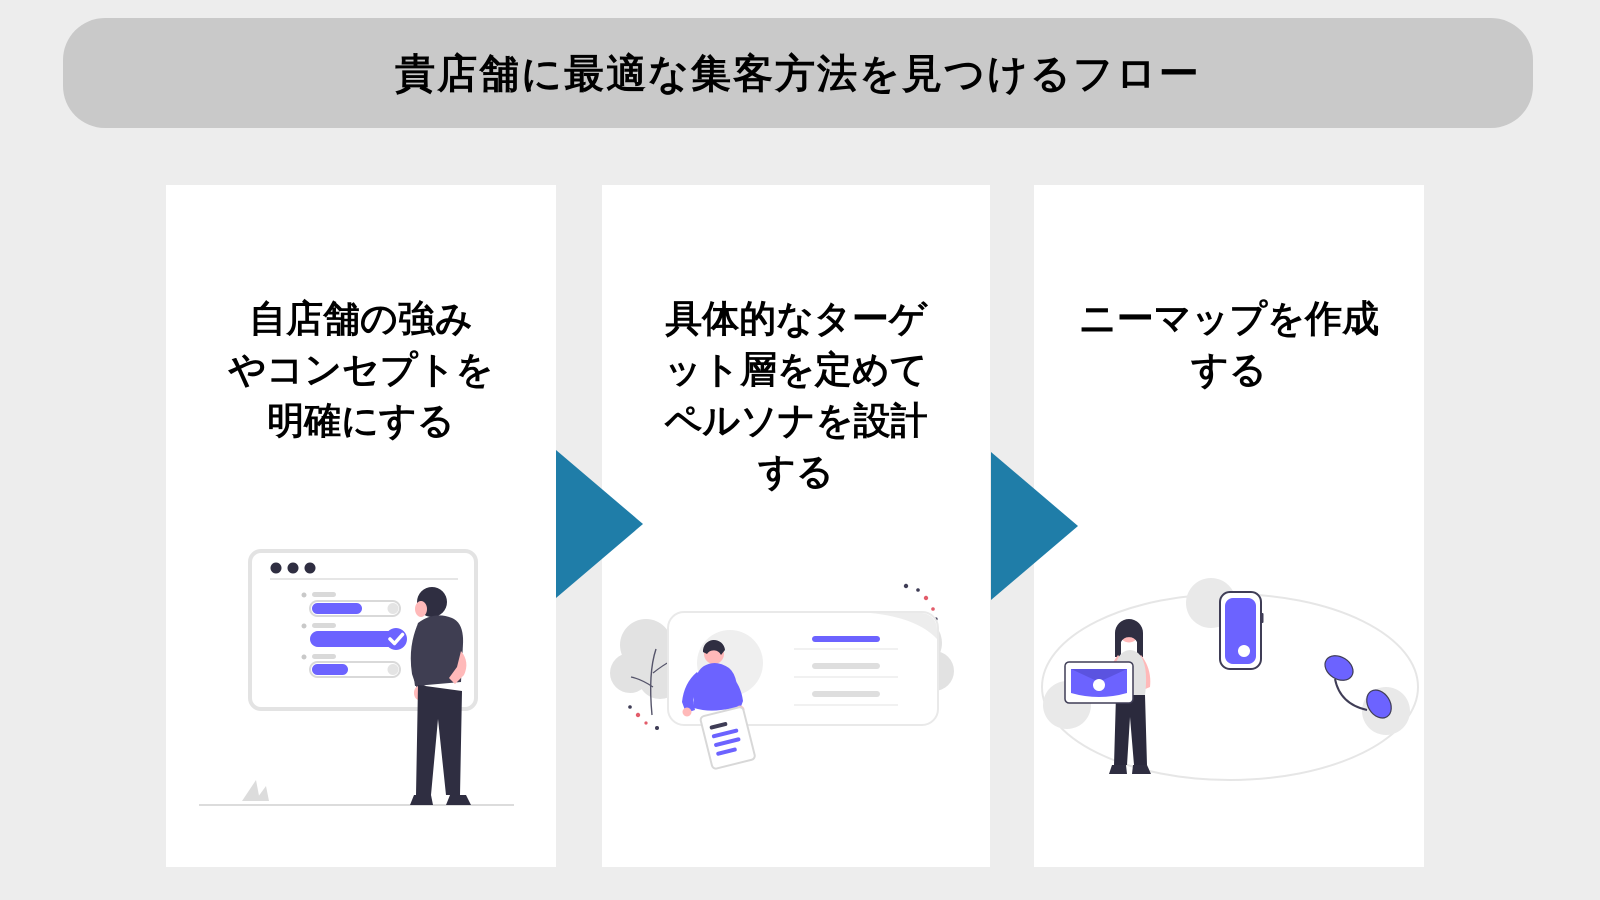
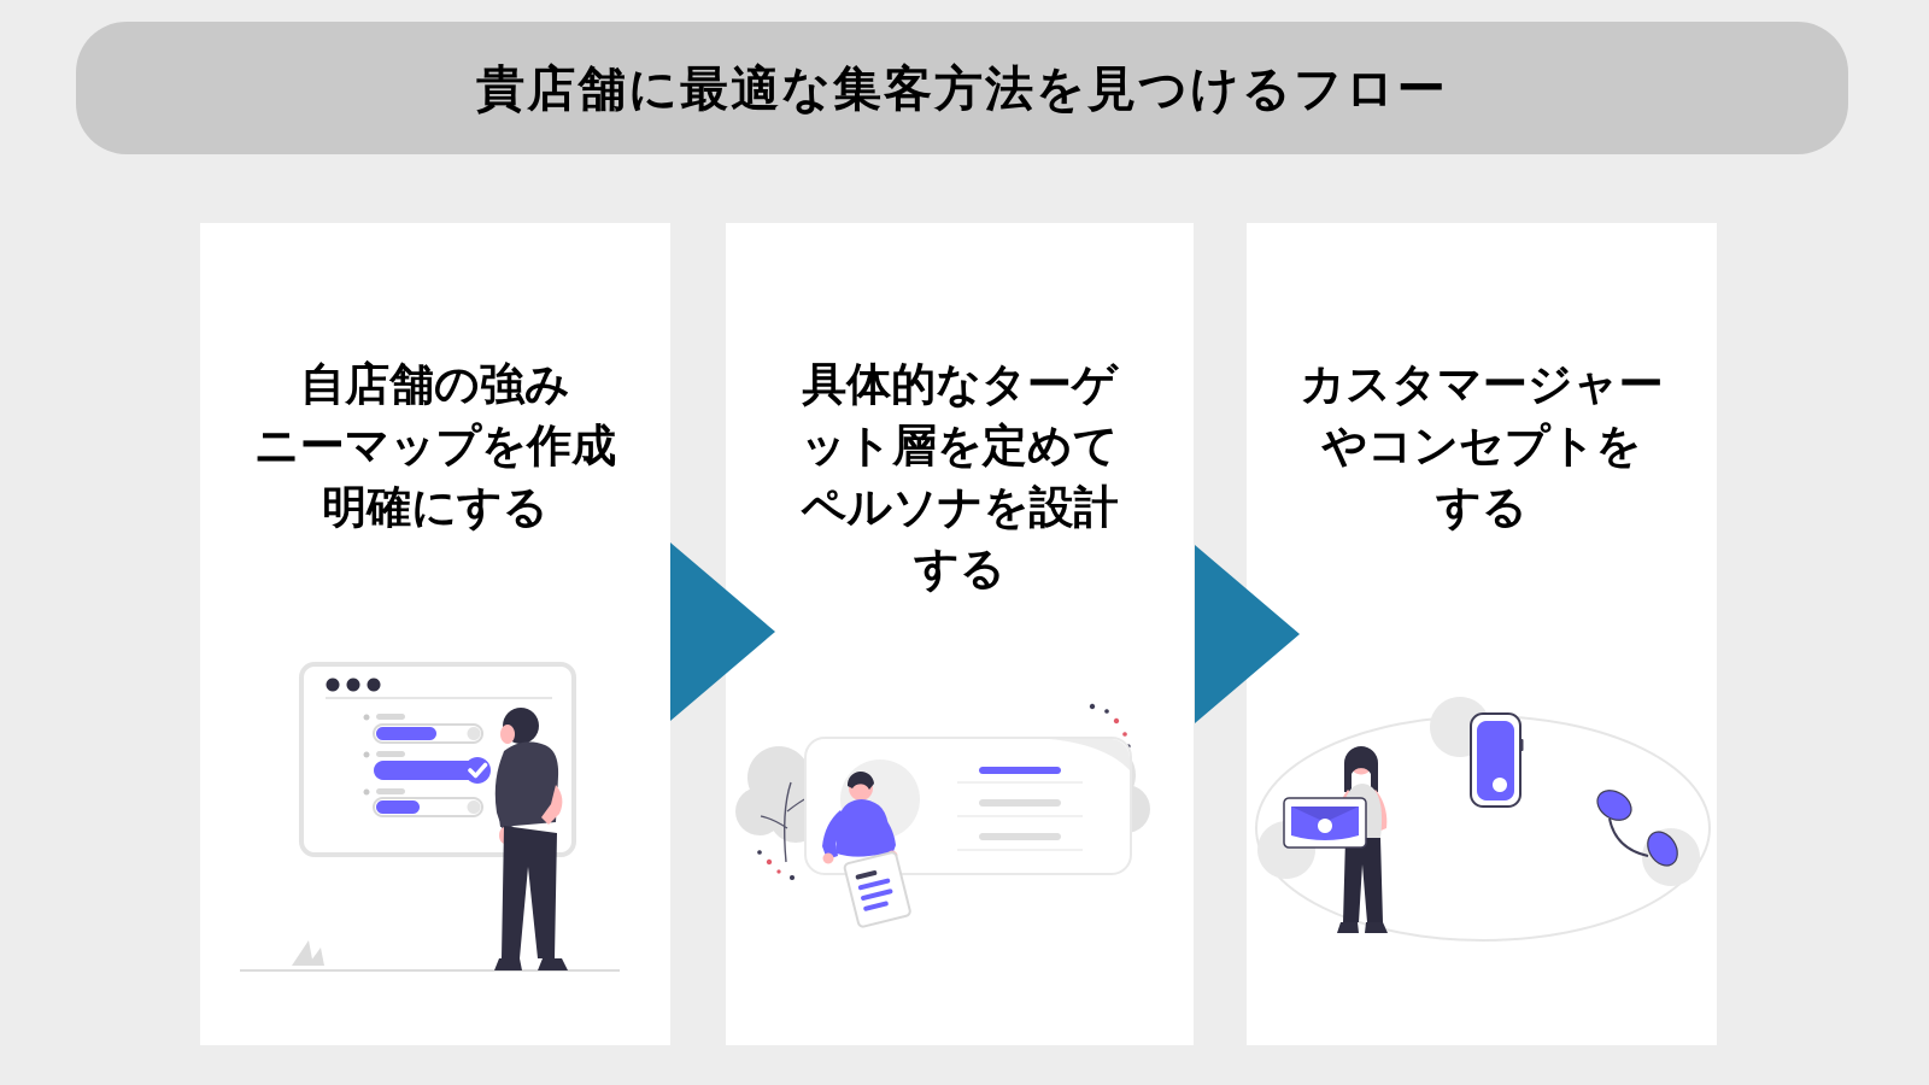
  貴店舗に最適な集客方法を見つけるフロー
  自店舗の強み
- やコンセプトを
+ ニーマップを作成
  明確にする
  具体的なターゲ
  ット層を定めて
  ペルソナを設計
  する
+ カスタマージャー
- ニーマップを作成
+ やコンセプトを
  する
